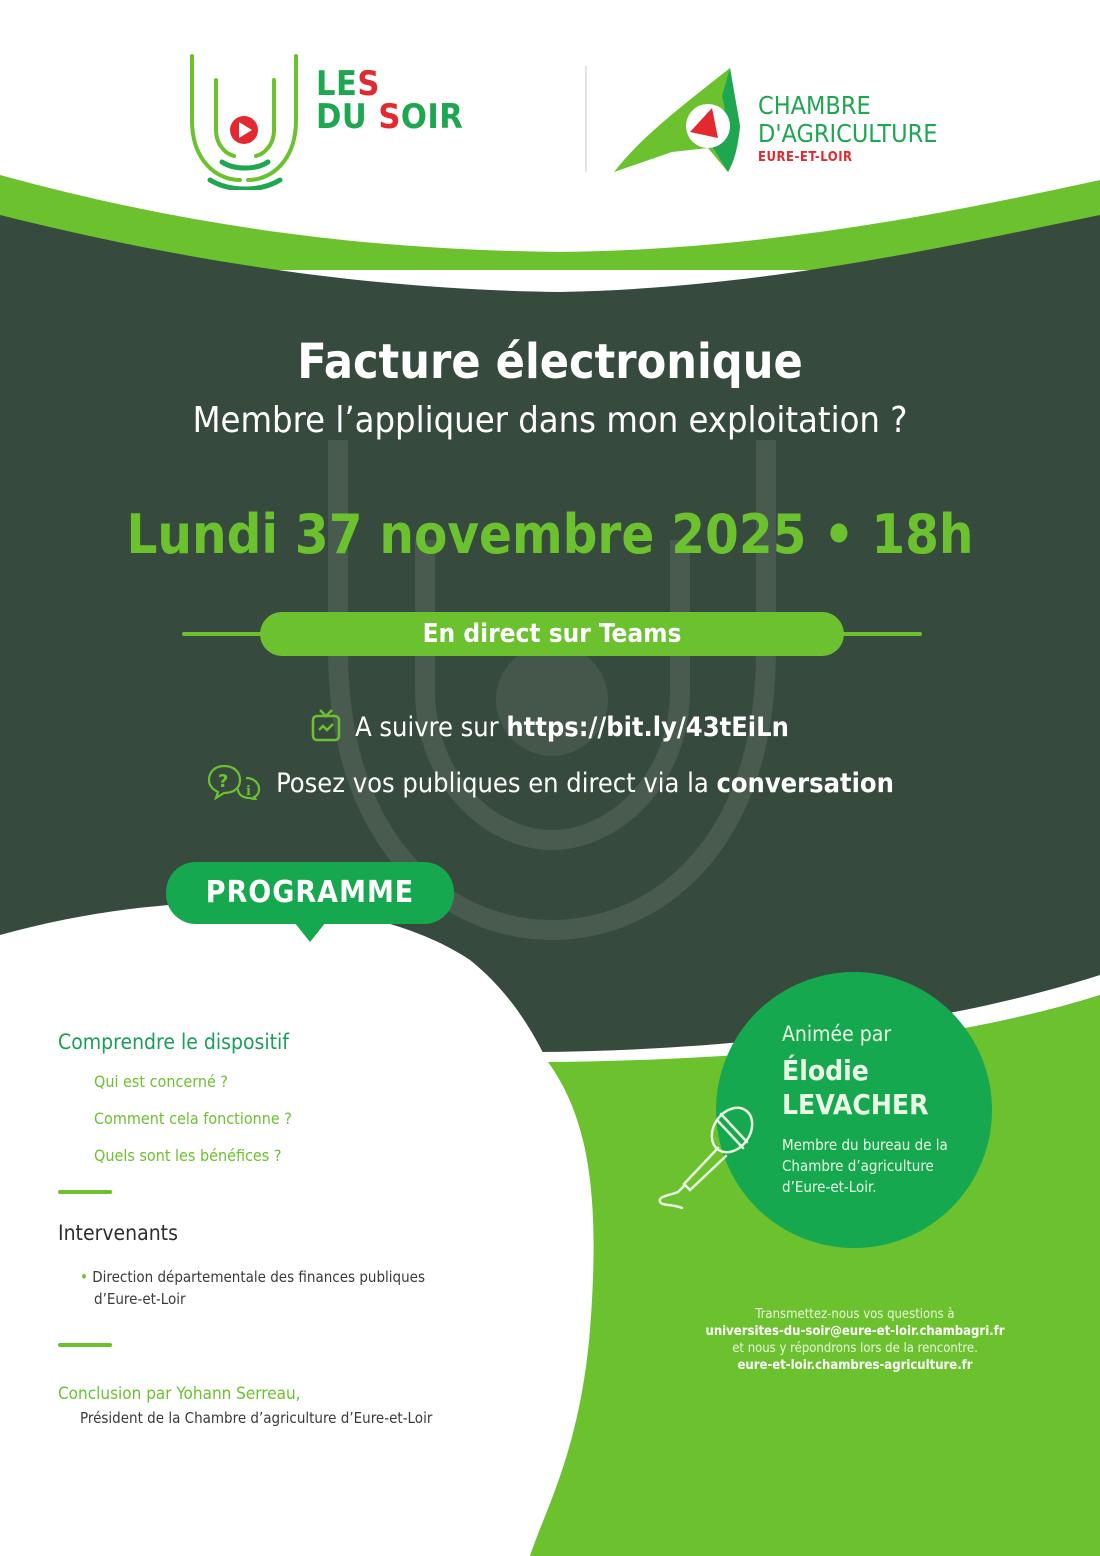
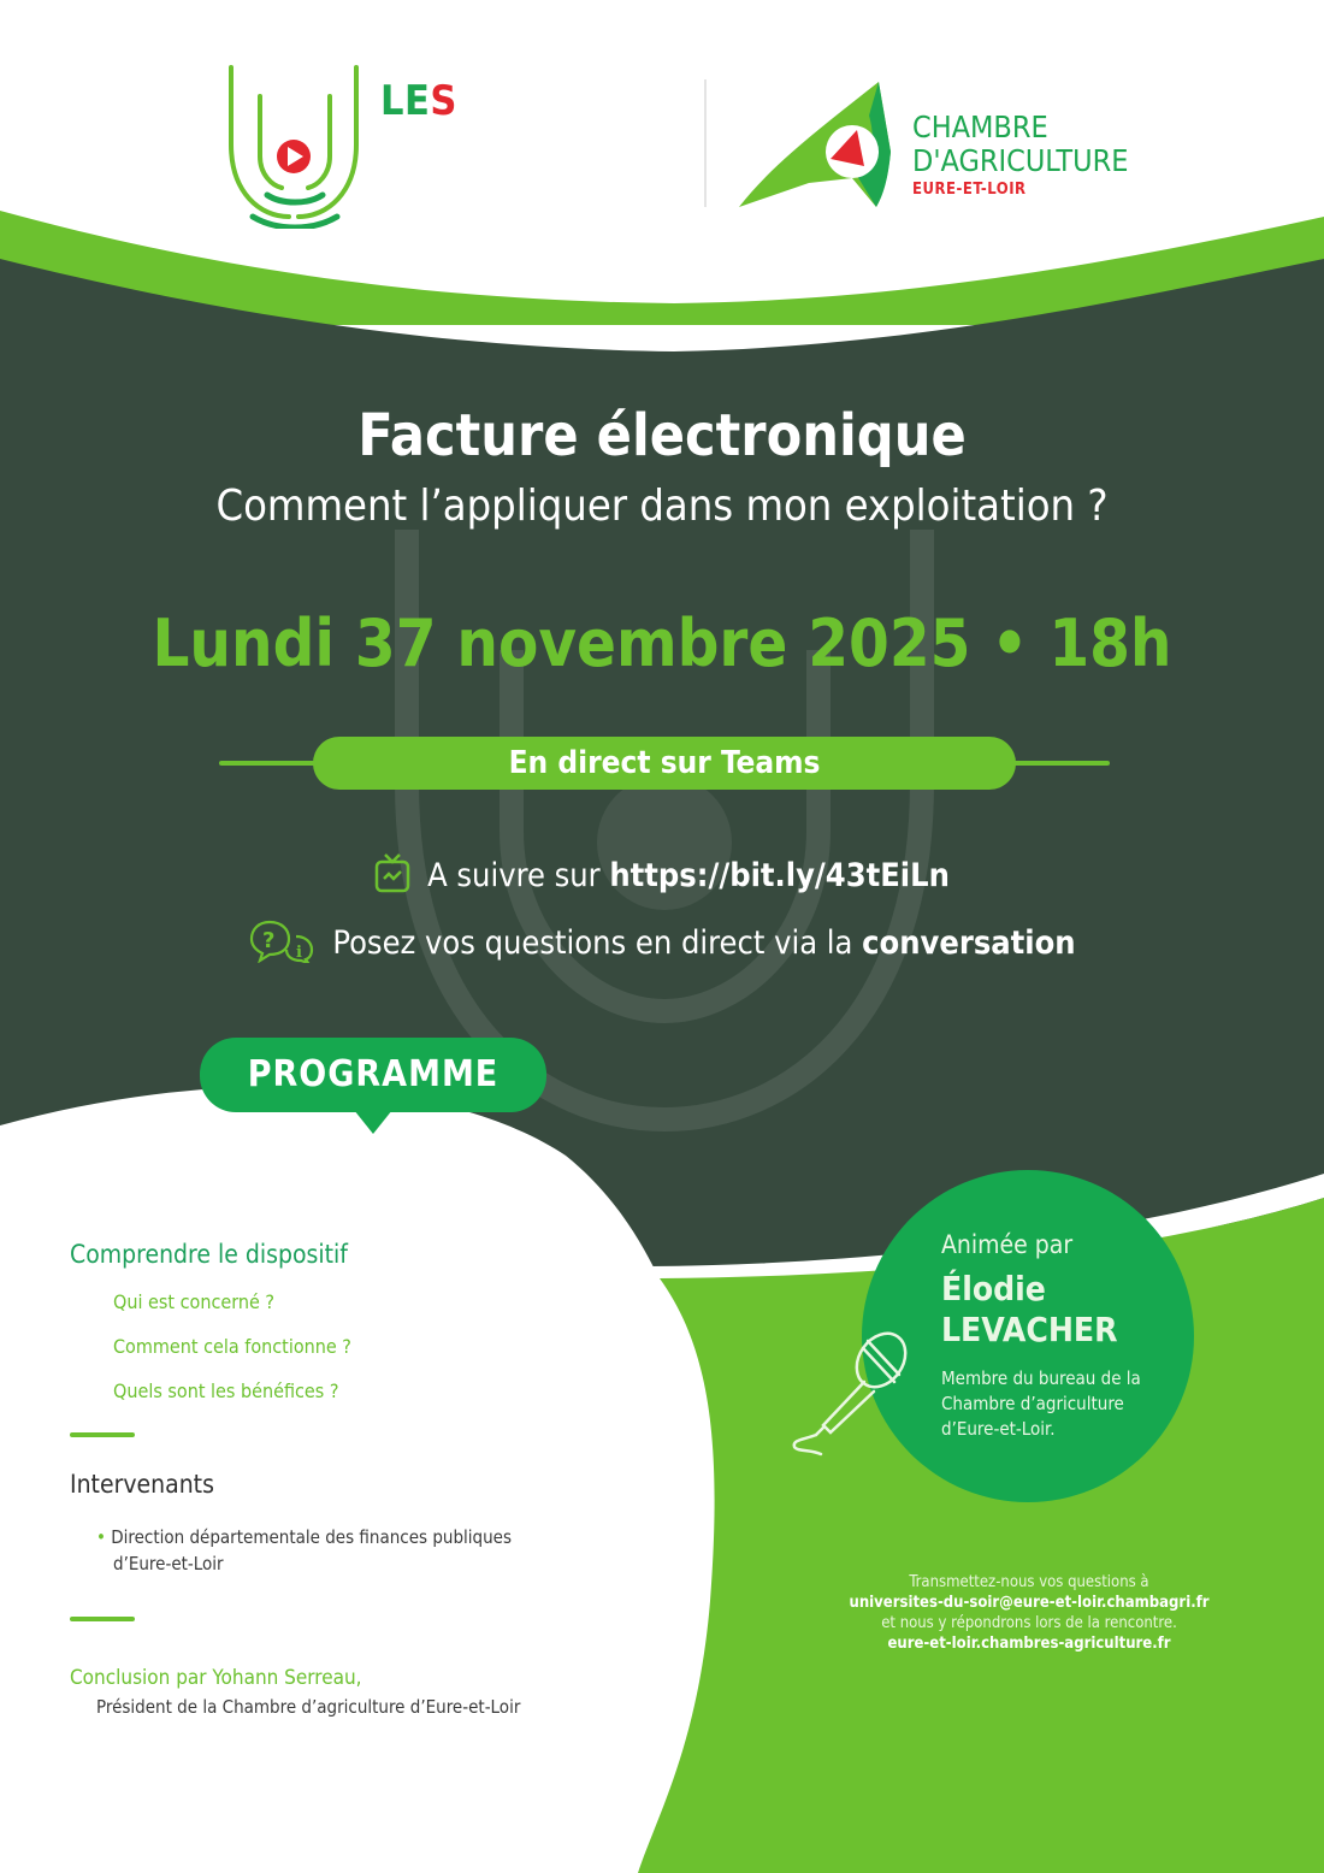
  LES
- DU SOIR
  CHAMBRE
  D'AGRICULTURE
  EURE-ET-LOIR
  Facture électronique
- Membre l’appliquer dans mon exploitation ?
+ Comment l’appliquer dans mon exploitation ?
  Lundi 37 novembre 2025 • 18h
  En direct sur Teams
  A suivre sur https://bit.ly/43tEiLn
  ?
  i
- Posez vos publiques en direct via la conversation
+ Posez vos questions en direct via la conversation
  PROGRAMME
  Comprendre le dispositif
  Qui est concerné ?
  Comment cela fonctionne ?
  Quels sont les bénéfices ?
  Intervenants
  • Direction départementale des finances publiques
  d’Eure-et-Loir
  Conclusion par Yohann Serreau,
  Président de la Chambre d’agriculture d’Eure-et-Loir
  Animée par
  Élodie
  LEVACHER
  Membre du bureau de la
  Chambre d’agriculture
  d’Eure-et-Loir.
  Transmettez-nous vos questions à
  universites-du-soir@eure-et-loir.chambagri.fr
  et nous y répondrons lors de la rencontre.
  eure-et-loir.chambres-agriculture.fr
